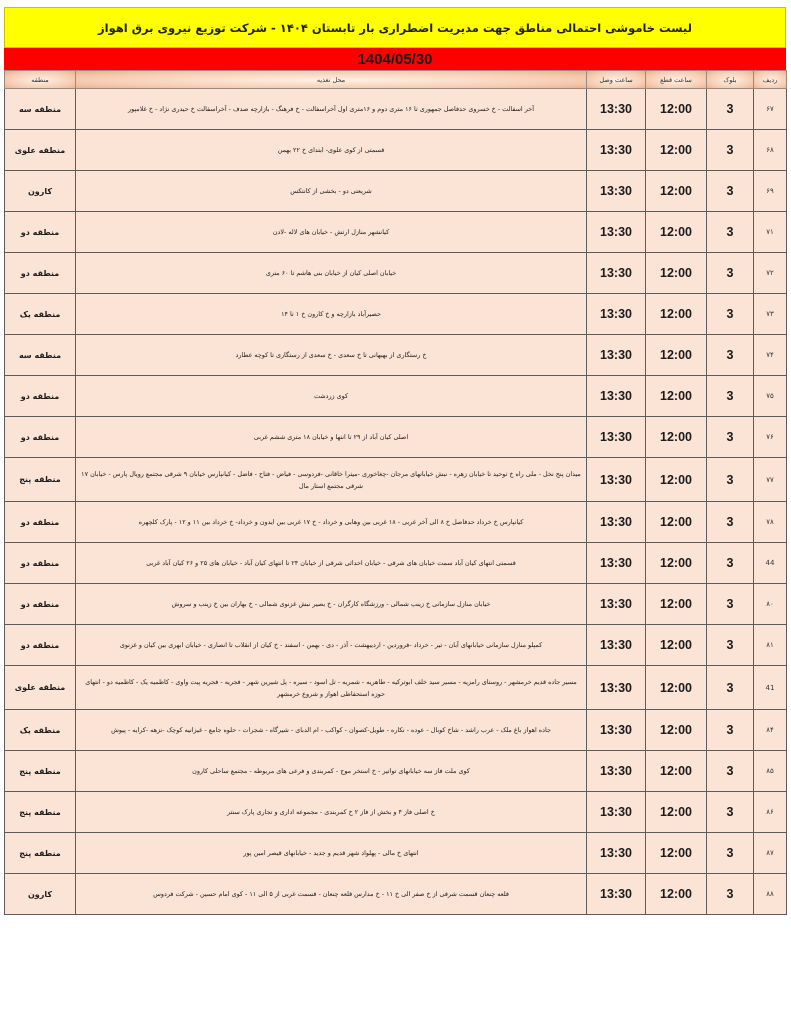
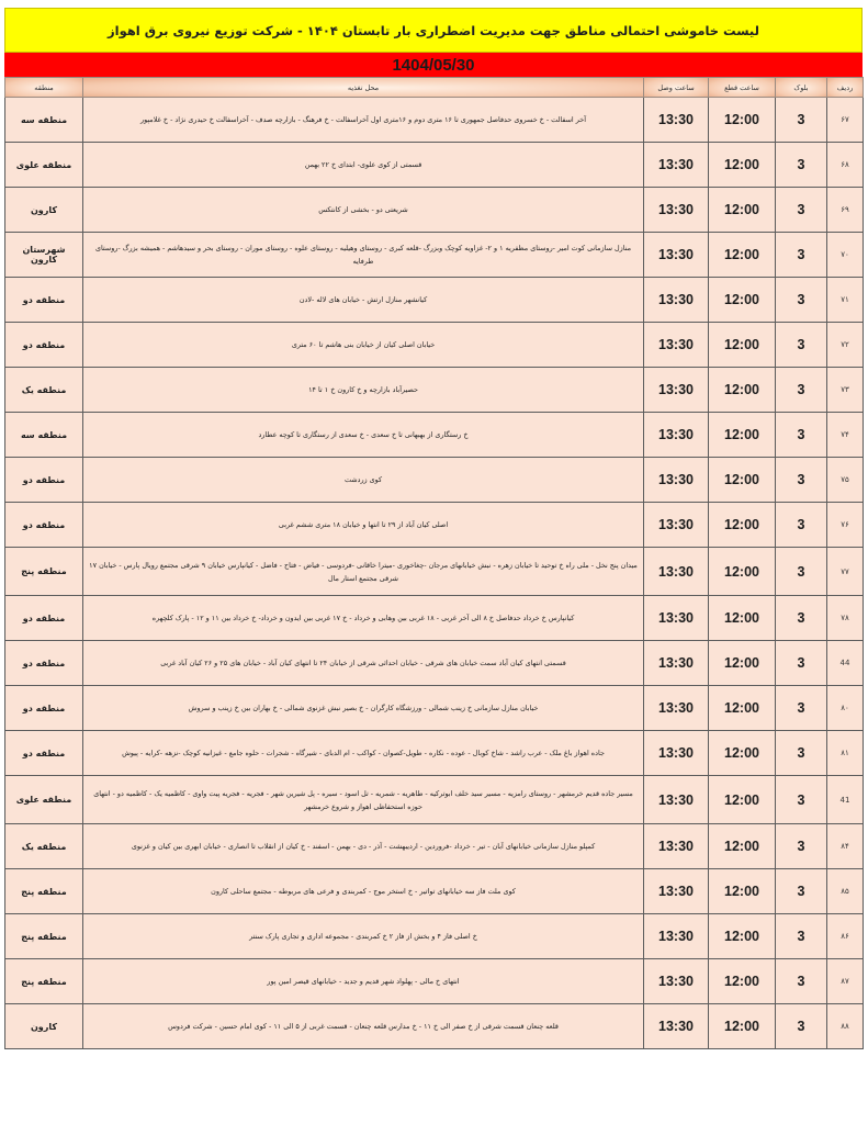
  لیست خاموشی احتمالی مناطق جهت مدیریت اضطراری بار تابستان ۱۴۰۴ - شرکت توزیع نیروی برق اهواز
  1404/05/30
  منطقه	محل تغذیه	ساعت وصل	ساعت قطع	بلوک	ردیف
  منطقه سه	آخر اسفالت - خ خسروی حدفاصل جمهوری تا ۱۶ متری دوم و ۱۶متری اول آخراسفالت - خ فرهنگ - بازارچه صدف - آخراسفالت خ حیدری نژاد - خ غلامپور	13:30	12:00	3	۶۷
  منطقه علوی	قسمتی از کوی علوی- ابتدای خ ۲۲ بهمن	13:30	12:00	3	۶۸
  کارون	شریعتی دو - بخشی از کانتکس	13:30	12:00	3	۶۹
+ شهرستان کارون	منازل سازمانی کوت امیر -روستای مظفریه ۱ و ۲- غزاویه کوچک وبزرگ -قلعه کبری - روستای وهیلیه - روستای علوه - روستای موران - روستای بحر و سیدهاشم - همیشه بزرگ -روستای طرفایه	13:30	12:00	3	۷۰
  منطقه دو	کیانشهر منازل ارتش - خیابان های لاله -لادن	13:30	12:00	3	۷۱
  منطقه دو	خیابان اصلی کیان از خیابان بنی هاشم تا ۶۰ متری	13:30	12:00	3	۷۲
  منطقه یک	حصیرآباد بازارچه و خ کارون خ ۱ تا ۱۴	13:30	12:00	3	۷۳
  منطقه سه	خ رستگاری از بهبهانی تا خ سعدی - خ سعدی از رستگاری تا کوچه عطارد	13:30	12:00	3	۷۴
  منطقه دو	کوی زردشت	13:30	12:00	3	۷۵
  منطقه دو	اصلی کیان آباد از ۲۹ تا انتها و خیابان ۱۸ متری ششم غربی	13:30	12:00	3	۷۶
  منطقه پنج	میدان پنج نخل - ملی راه خ توحید تا خیابان زهره - نبش خیابانهای مرجان -چغاخوری -میترا خاقانی -فردوسی - فیاض - فتاح - فاضل - کیانپارس خیابان ۹ شرقی مجتمع رویال پارس - خیابان ۱۷ شرقی مجتمع استار مال	13:30	12:00	3	۷۷
  منطقه دو	کیانپارس خ خرداد حدفاصل خ ۸ الی آخر غربی - ۱۸ غربی بین وهابی و خرداد - خ ۱۷ غربی بین ایدون و خرداد- خ خرداد بین ۱۱ و ۱۲ - پارک کلچهره	13:30	12:00	3	۷۸
  منطقه دو	قسمتی انتهای کیان آباد سمت خیابان های شرقی - خیابان احداثی شرقی از خیابان ۲۴ تا انتهای کیان آباد - خیابان های ۲۵ و ۲۶ کیان آباد غربی	13:30	12:00	3	44
  منطقه دو	خیابان منازل سازمانی خ زینب شمالی - ورزشگاه کارگران - خ بصیر نبش غزنوی شمالی - خ بهاران بین خ زینب و سروش	13:30	12:00	3	۸۰
- منطقه دو	کمپلو منازل سازمانی خیابانهای آبان - تیر - خرداد -فروردین - اردیبهشت - آذر - دی - بهمن - اسفند - خ کیان از انقلاب تا انصاری - خیابان ابهری بین کیان و غزنوی	13:30	12:00	3	۸۱
+ منطقه دو	جاده اهواز باغ ملک - عرب راشد - شاخ کوبال - عوده - نکاره - طویل-کصوان - کواکب - ام الدبای - شیرگاه - شجرات - حلوه جامع - غیزانیه کوچک -نزهه -کرایه - پیوش	13:30	12:00	3	۸۱
  منطقه علوی	مسیر جاده قدیم خرمشهر - روستای رامزیه - مسیر سید خلف ابوترکیه - طاهریه - شمریه - تل اسود - سیره - پل شیرین شهر - فجریه - فجریه پیت واوی - کاظمیه یک - کاظمیه دو - انتهای حوزه استحفاظی اهواز و شروع خرمشهر	13:30	12:00	3	41
- منطقه یک	جاده اهواز باغ ملک - عرب راشد - شاخ کوبال - عوده - نکاره - طویل-کصوان - کواکب - ام الدبای - شیرگاه - شجرات - حلوه جامع - غیزانیه کوچک -نزهه -کرایه - پیوش	13:30	12:00	3	۸۴
+ منطقه یک	کمپلو منازل سازمانی خیابانهای آبان - تیر - خرداد -فروردین - اردیبهشت - آذر - دی - بهمن - اسفند - خ کیان از انقلاب تا انصاری - خیابان ابهری بین کیان و غزنوی	13:30	12:00	3	۸۴
  منطقه پنج	کوی ملت فاز سه خیابانهای تواتیر - خ استخر موج - کمربندی و فرعی های مربوطه - مجتمع ساحلی کارون	13:30	12:00	3	۸۵
  منطقه پنج	خ اصلی فاز ۴ و بخش از فاز ۲ خ کمربندی - مجموعه اداری و تجاری پارک سنتر	13:30	12:00	3	۸۶
  منطقه پنج	انتهای خ مالی - پهلواد شهر قدیم و جدید - خیابانهای قیصر امین پور	13:30	12:00	3	۸۷
  کارون	قلعه چنعان قسمت شرقی از خ صفر الی خ ۱۱ - خ مدارس قلعه چنعان - قسمت غربی از ۵ الی ۱۱ - کوی امام حسین - شرکت فردوس	13:30	12:00	3	۸۸
